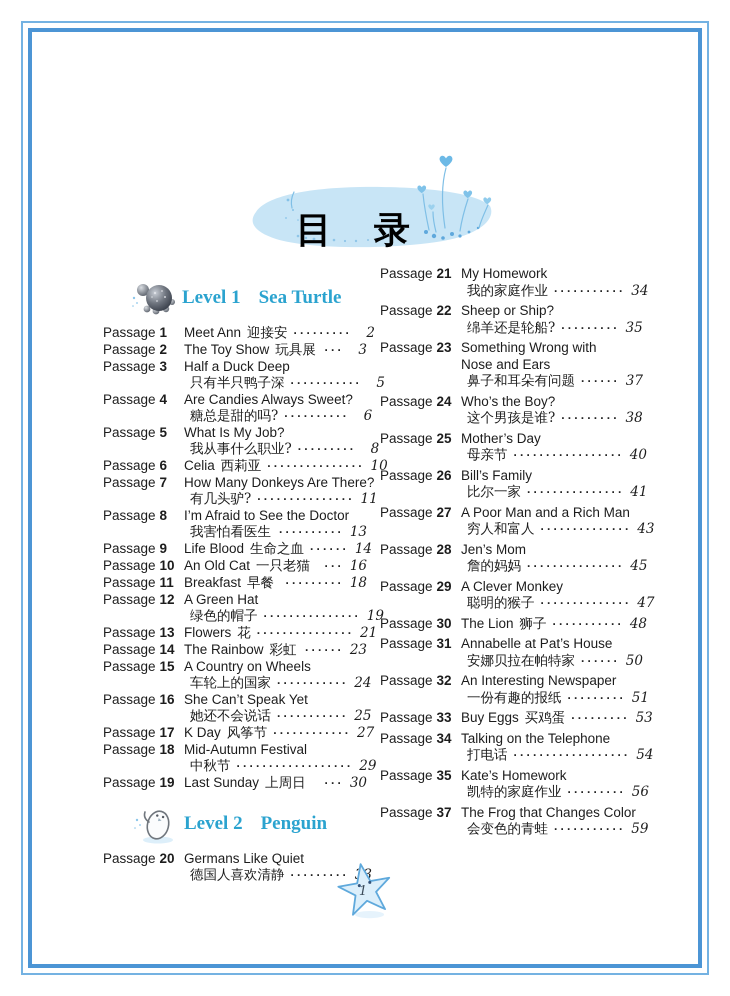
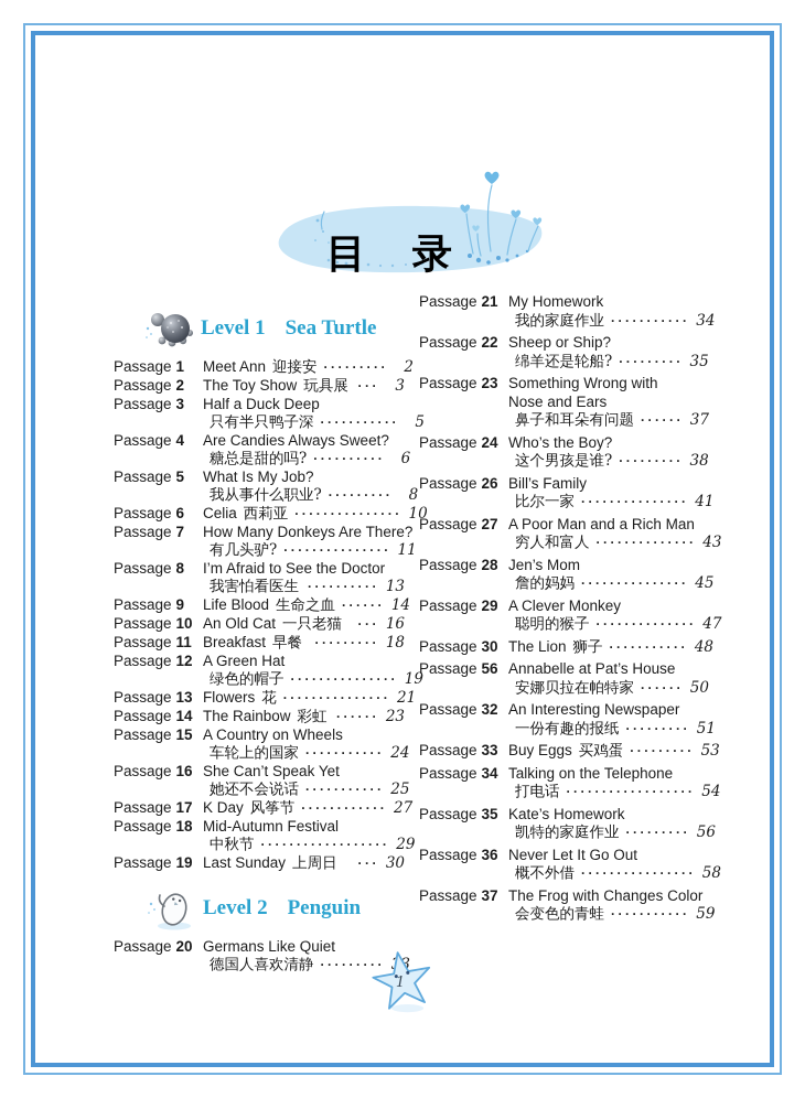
  目 录
  Level 1
  Sea Turtle
  Passage 1
  Meet Ann
  迎接安
  ·········
  2
  Passage 2
  The Toy Show
  玩具展
  ···
  3
  Passage 3
  Half a Duck Deep
  只有半只鸭子深
  ···········
  5
  Passage 4
  Are Candies Always Sweet?
  糖总是甜的吗?
  ··········
  6
  Passage 5
  What Is My Job?
  我从事什么职业?
  ·········
  8
  Passage 6
  Celia
  西莉亚
  ···············
  10
  Passage 7
  How Many Donkeys Are There?
  有几头驴?
  ···············
  11
  Passage 8
  I’m Afraid to See the Doctor
  我害怕看医生
  ··········
  13
  Passage 9
  Life Blood
  生命之血
  ······
  14
  Passage 10
  An Old Cat
  一只老猫
  ···
  16
  Passage 11
  Breakfast
  早餐
  ·········
  18
  Passage 12
  A Green Hat
  绿色的帽子
  ···············
  19
  Passage 13
  Flowers
  花
  ···············
  21
  Passage 14
  The Rainbow
  彩虹
  ······
  23
  Passage 15
  A Country on Wheels
  车轮上的国家
  ···········
  24
  Passage 16
  She Can’t Speak Yet
  她还不会说话
  ···········
  25
  Passage 17
  K Day
  风筝节
  ············
  27
  Passage 18
  Mid-Autumn Festival
  中秋节
  ··················
  29
  Passage 19
  Last Sunday
  上周日
  ···
  30
  Level 2
  Penguin
  Passage 20
  Germans Like Quiet
  德国人喜欢清静
  ·········
  Passage 21
  My Homework
  我的家庭作业
  ···········
  34
  Passage 22
  Sheep or Ship?
  绵羊还是轮船?
  ·········
  35
  Passage 23
  Something Wrong with
  Nose and Ears
  鼻子和耳朵有问题
  ······
  37
  Passage 24
  Who’s the Boy?
  这个男孩是谁?
  ·········
  38
- Passage 25
- Mother’s Day
- 母亲节
- ·················
- 40
  Passage 26
  Bill’s Family
  比尔一家
  ···············
  41
  Passage 27
  A Poor Man and a Rich Man
  穷人和富人
  ··············
  43
  Passage 28
  Jen’s Mom
  詹的妈妈
  ···············
  45
  Passage 29
  A Clever Monkey
  聪明的猴子
  ··············
  47
  Passage 30
  The Lion
  狮子
  ···········
  48
- Passage 31
+ Passage 56
  Annabelle at Pat’s House
  安娜贝拉在帕特家
  ······
  50
  Passage 32
  An Interesting Newspaper
  一份有趣的报纸
  ·········
  51
  Passage 33
  Buy Eggs
  买鸡蛋
  ·········
  53
  Passage 34
  Talking on the Telephone
  打电话
  ··················
  54
  Passage 35
  Kate’s Homework
  凯特的家庭作业
  ·········
  56
+ Passage 36
+ Never Let It Go Out
+ 概不外借
+ ················
+ 58
  Passage 37
- The Frog that Changes Color
+ The Frog with Changes Color
  会变色的青蛙
  ···········
  59
  1
